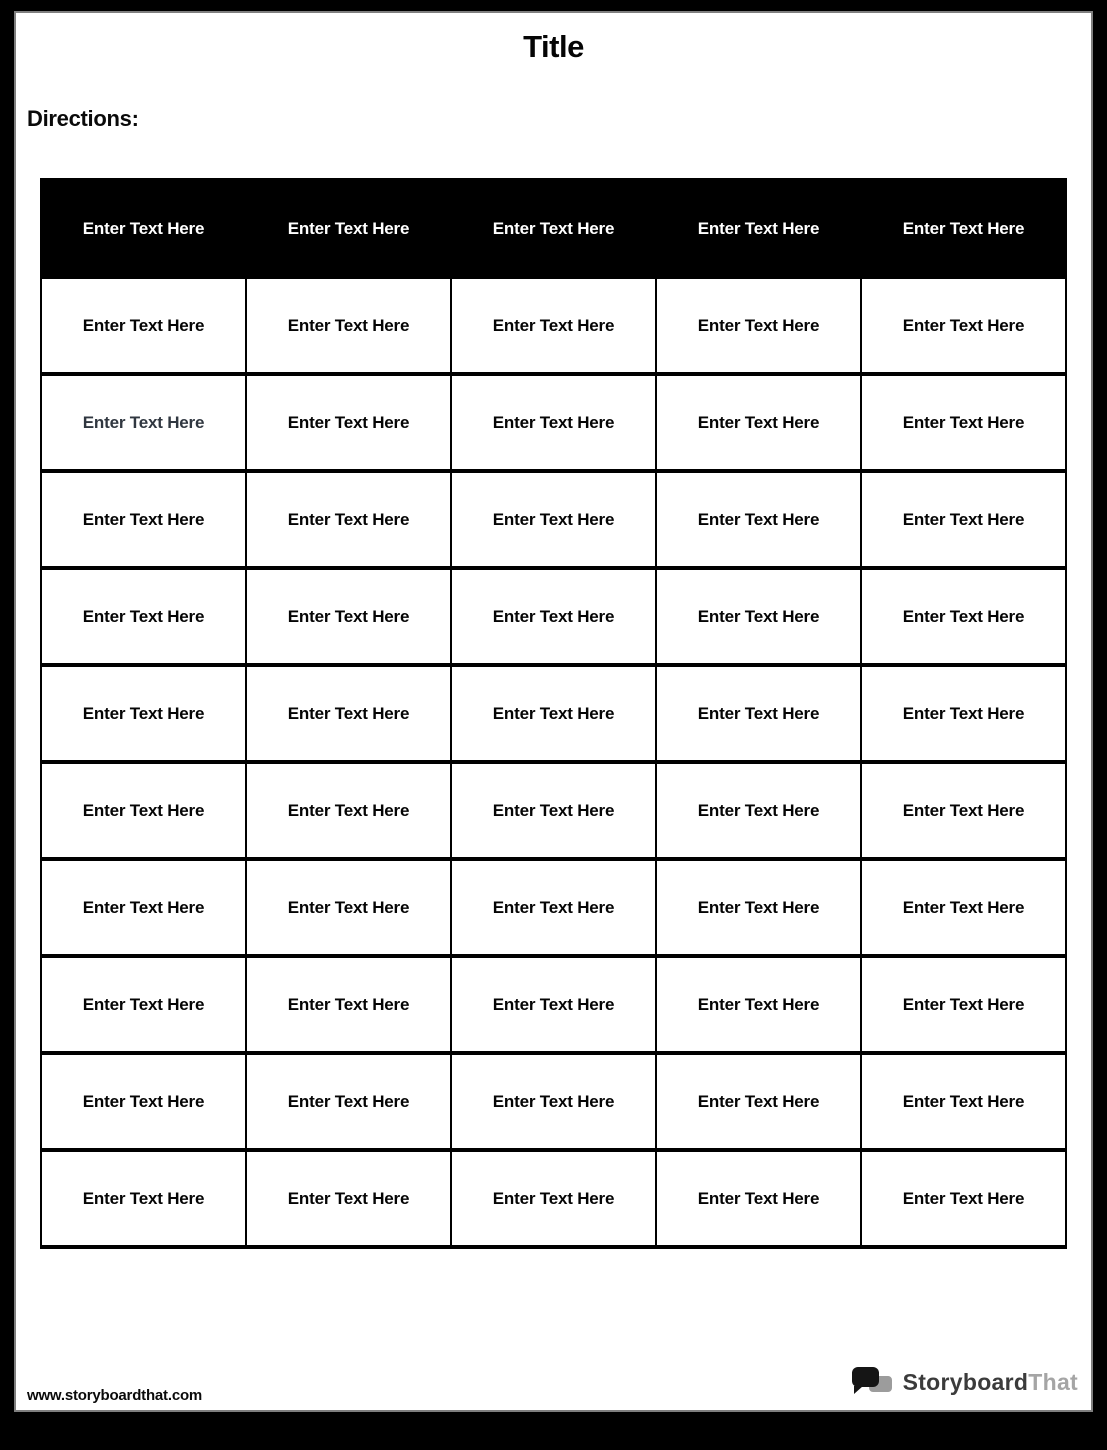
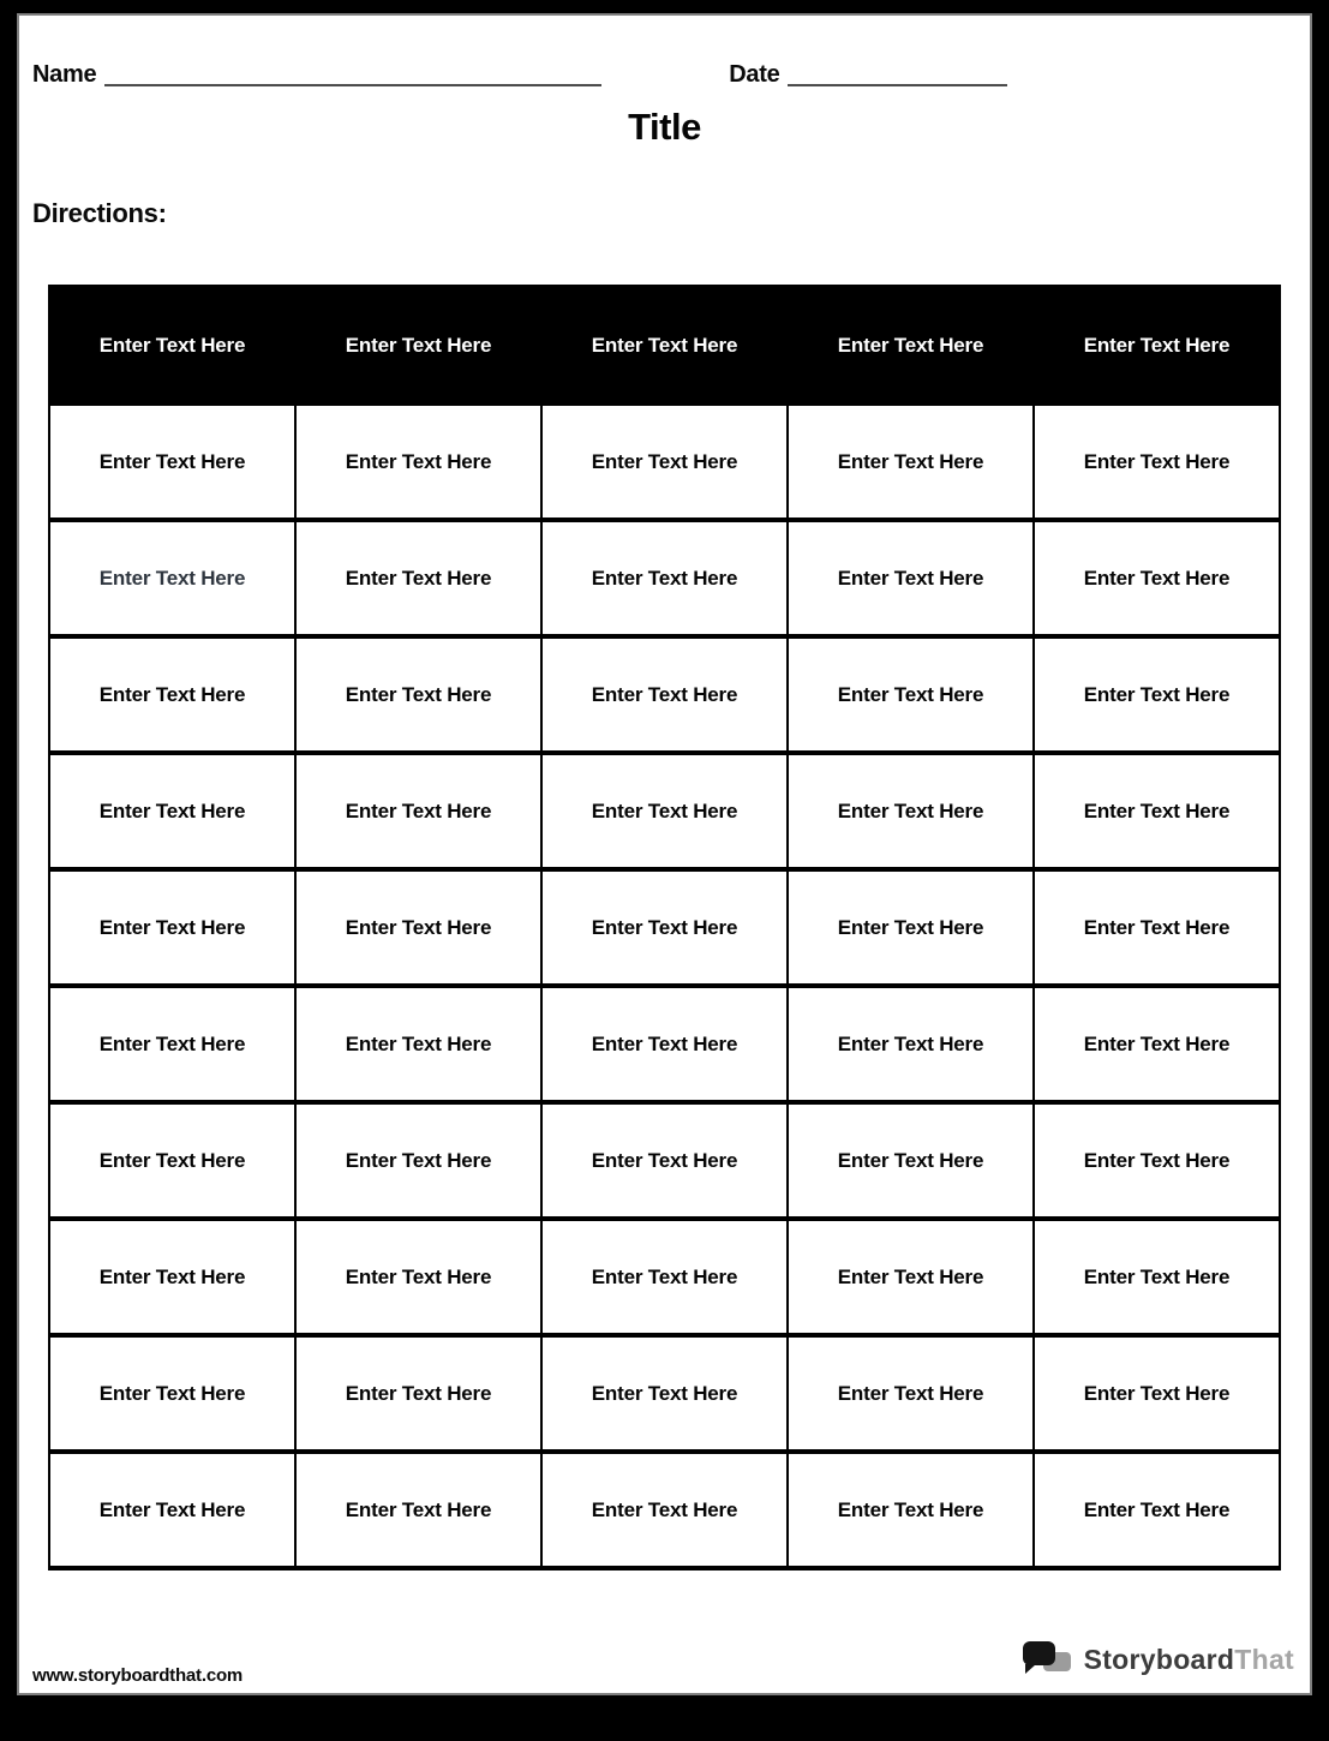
+ Name
+ Date
  Title
  Directions:
  Enter Text Here	Enter Text Here	Enter Text Here	Enter Text Here	Enter Text Here
  Enter Text Here	Enter Text Here	Enter Text Here	Enter Text Here	Enter Text Here
  Enter Text Here	Enter Text Here	Enter Text Here	Enter Text Here	Enter Text Here
  Enter Text Here	Enter Text Here	Enter Text Here	Enter Text Here	Enter Text Here
  Enter Text Here	Enter Text Here	Enter Text Here	Enter Text Here	Enter Text Here
  Enter Text Here	Enter Text Here	Enter Text Here	Enter Text Here	Enter Text Here
  Enter Text Here	Enter Text Here	Enter Text Here	Enter Text Here	Enter Text Here
  Enter Text Here	Enter Text Here	Enter Text Here	Enter Text Here	Enter Text Here
  Enter Text Here	Enter Text Here	Enter Text Here	Enter Text Here	Enter Text Here
  Enter Text Here	Enter Text Here	Enter Text Here	Enter Text Here	Enter Text Here
  Enter Text Here	Enter Text Here	Enter Text Here	Enter Text Here	Enter Text Here
  www.storyboardthat.com
  StoryboardThat
